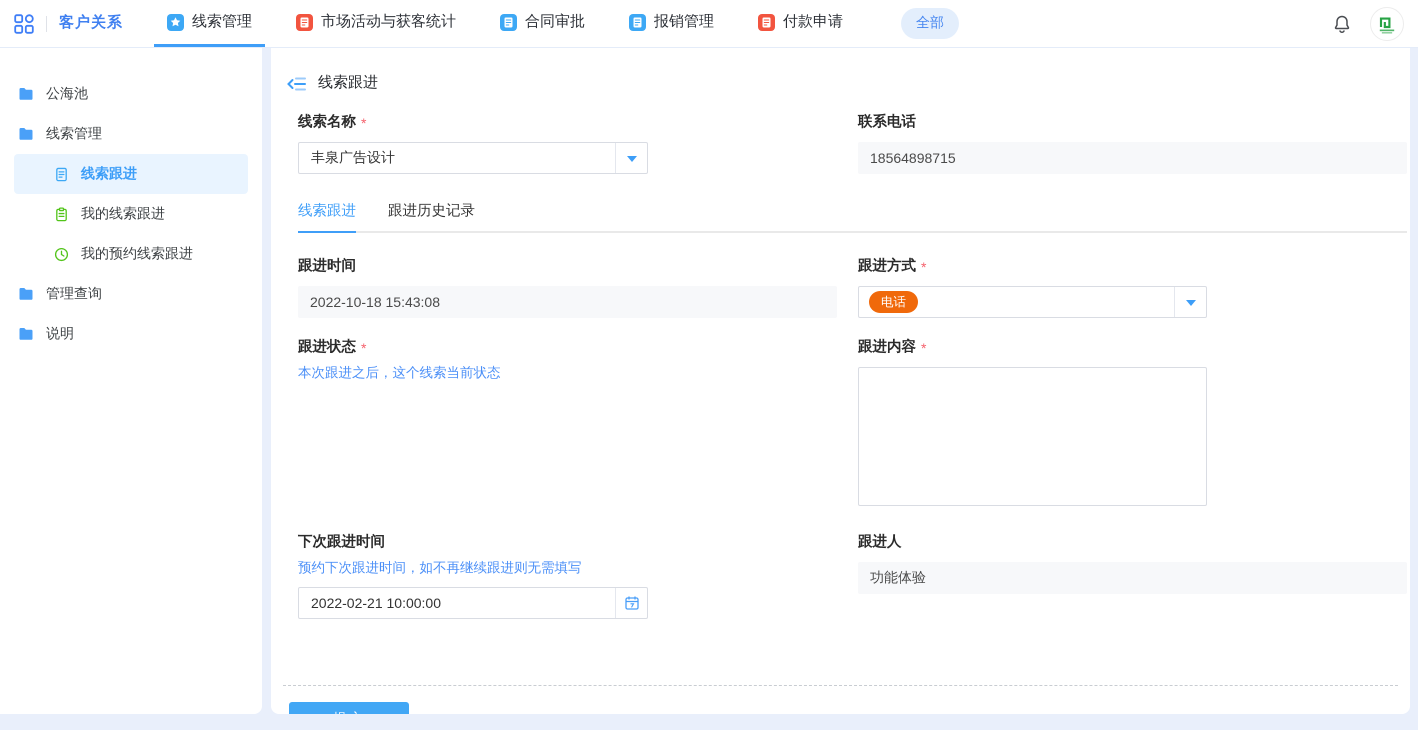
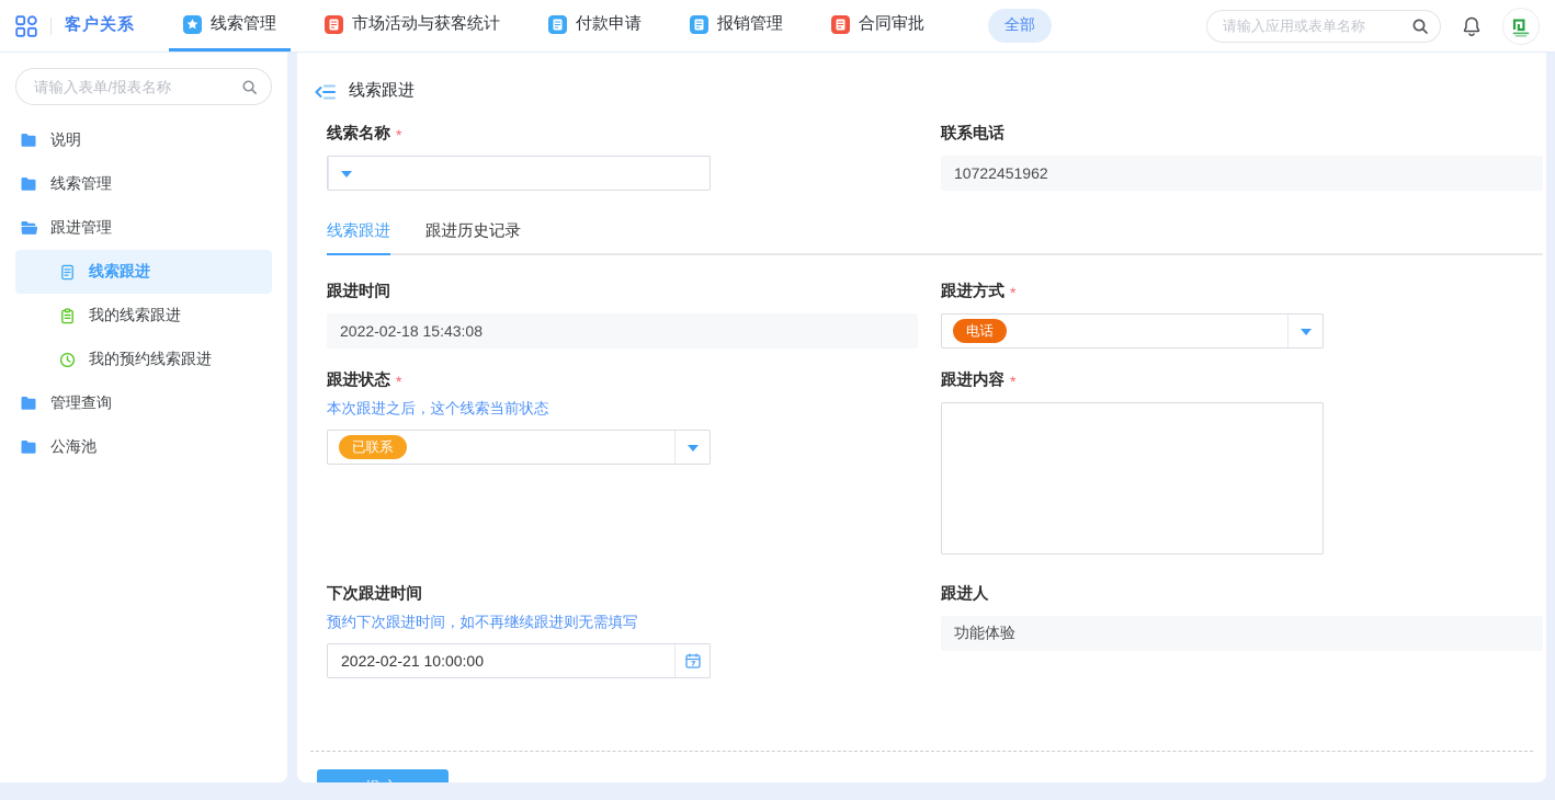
  客户关系
  线索管理
  市场活动与获客统计
- 合同审批
+ 付款申请
  报销管理
- 付款申请
+ 合同审批
  全部
+ 请输入应用或表单名称
+ 请输入表单/报表名称
- 公海池
+ 说明
  线索管理
+ 跟进管理
  线索跟进
  我的线索跟进
  我的预约线索跟进
  管理查询
- 说明
+ 公海池
  线索跟进
  线索名称
  *
- 丰泉广告设计
  联系电话
- 18564898715
+ 10722451962
  线索跟进
  跟进历史记录
  跟进时间
- 2022-10-18 15:43:08
+ 2022-02-18 15:43:08
  跟进方式
  *
  电话
  跟进状态
  *
  本次跟进之后，这个线索当前状态
+ 已联系
  跟进内容
  *
  下次跟进时间
  预约下次跟进时间，如不再继续跟进则无需填写
  2022-02-21 10:00:00
  跟进人
  功能体验
